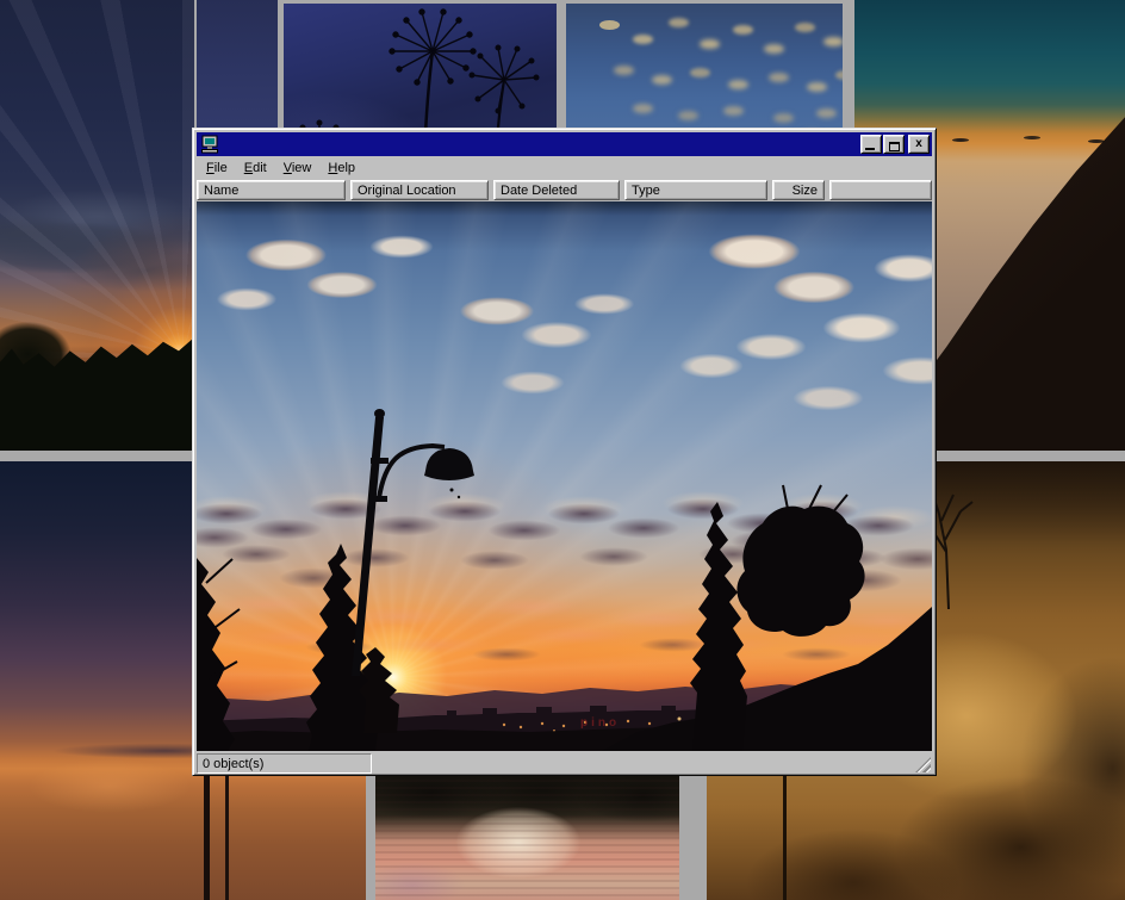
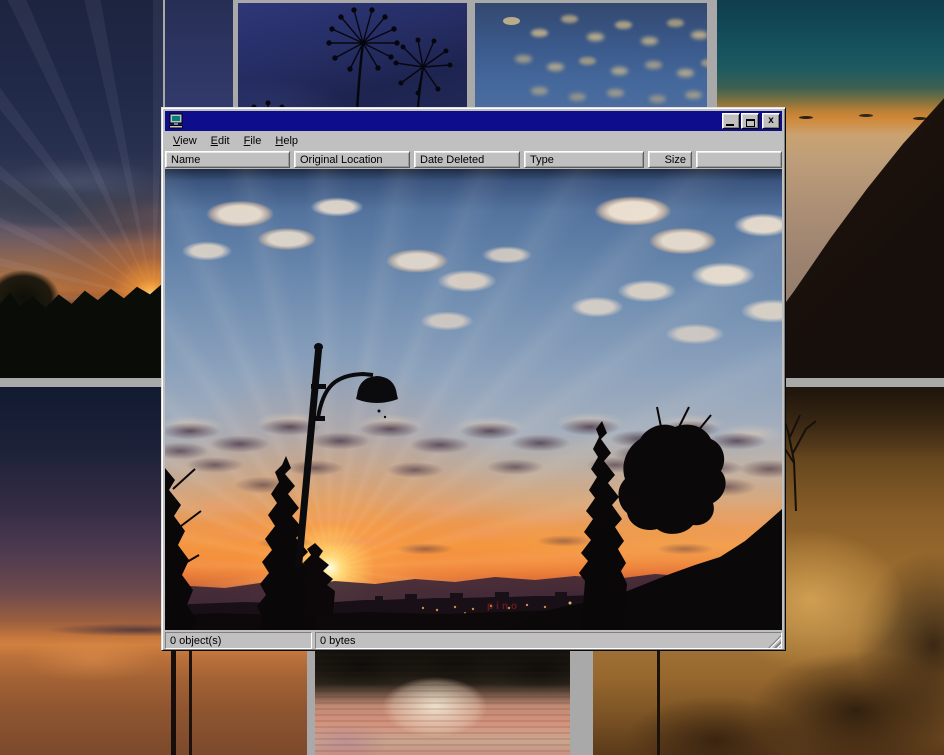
  x
- File
+ View
  Edit
- View
+ File
  Help
  Name
  Original Location
  Date Deleted
  Type
  Size
  pino
  0 object(s)
+ 0 bytes
